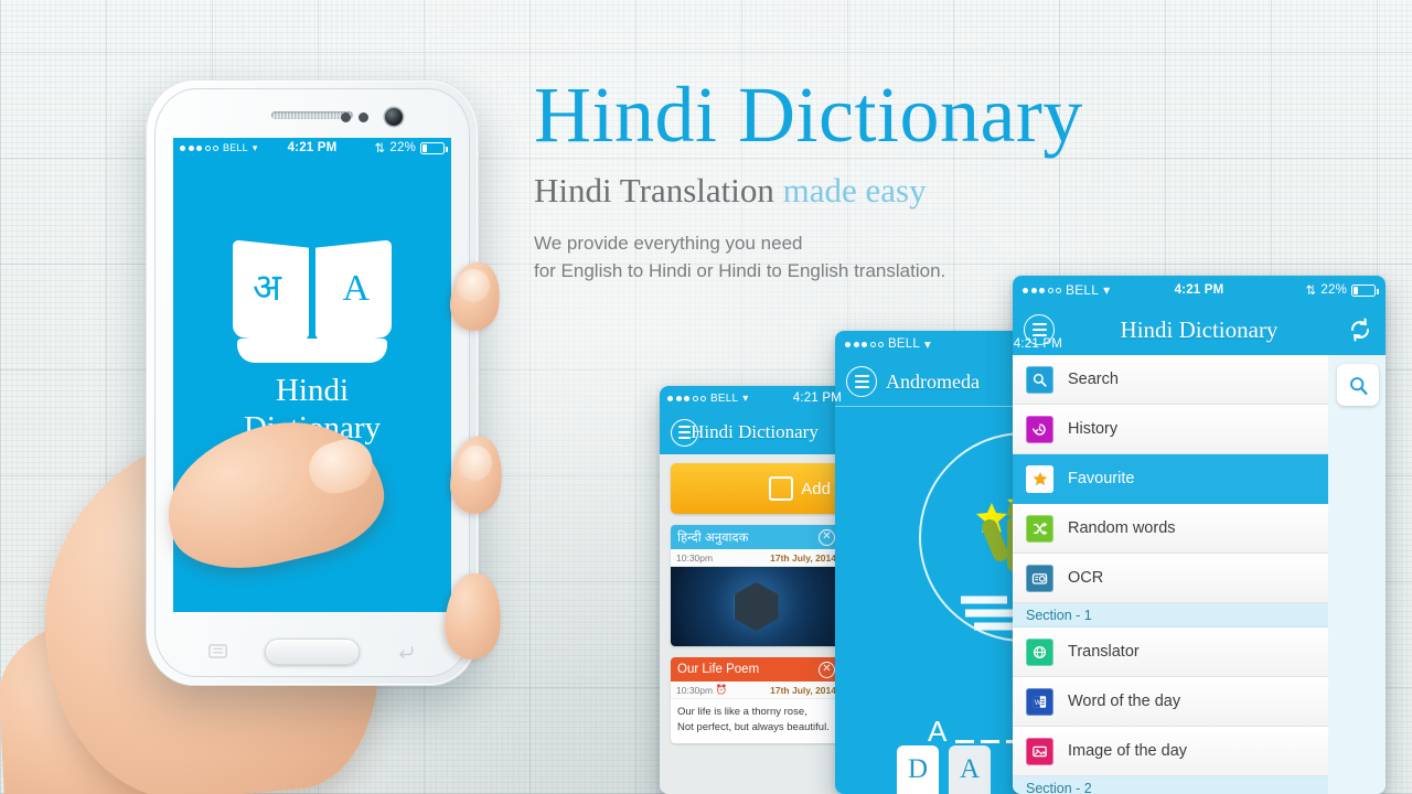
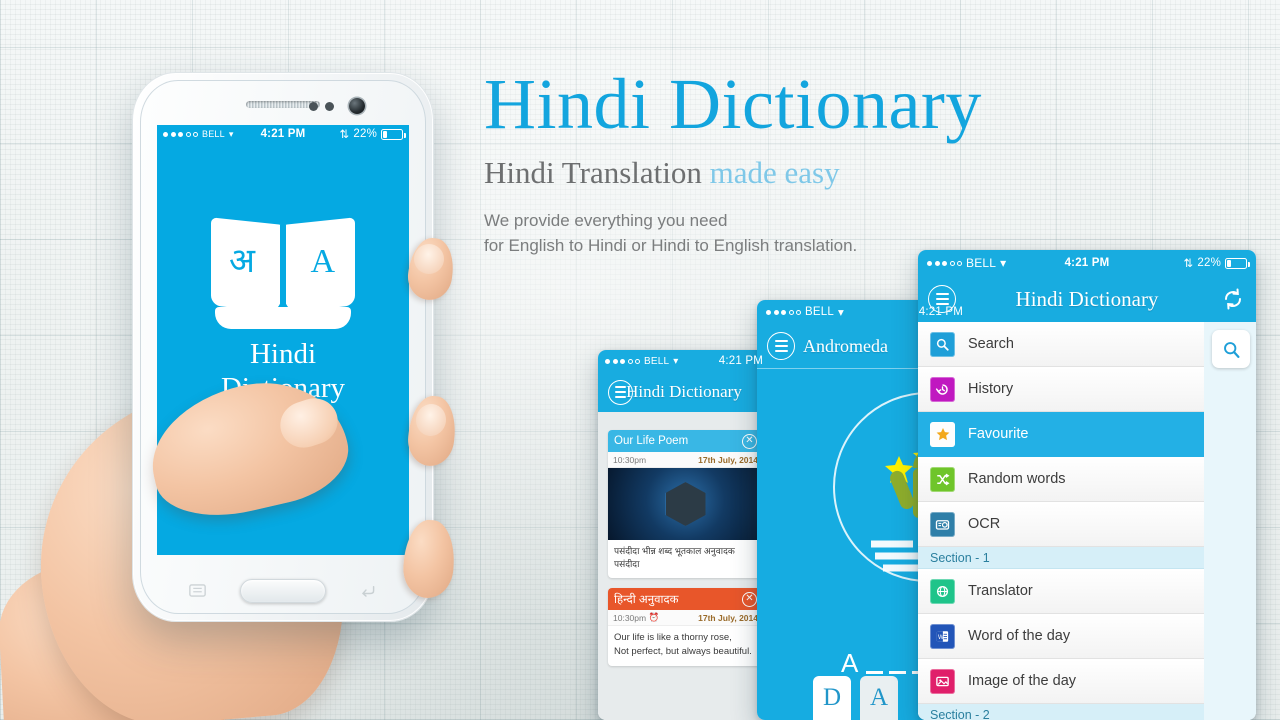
  Hindi Dictionary
  Hindi Translation made easy
  We provide everything you need
  for English to Hindi or Hindi to English translation.
  BELL
  ▾
  4:21 PM
  ⇅
  22%
  अ
  A
  Hindi
  BELL
  ▾
  4:21 PM
  Hindi Dictionary
- Add
- हिन्दी अनुवादक
+ Our Life Poem
  ✕
  10:30pm
  17th July, 2014
+ पसंदीदा भीन्न शब्द भूतकाल अनुवादक पसंदीदा
- Our Life Poem
+ हिन्दी अनुवादक
  ✕
  10:30pm
  ⏰
  17th July, 2014
  Our life is like a thorny rose,
  Not perfect, but always beautiful.
  BELL
  ▾
  4:21 PM
  Andromeda
  A
  D
  A
  BELL
  ▾
  4:21 PM
  ⇅
  22%
  Hindi Dictionary
  Search
  History
  Favourite
  Random words
  OCR
  Section - 1
  Translator
  Word of the day
  Image of the day
  Section - 2
